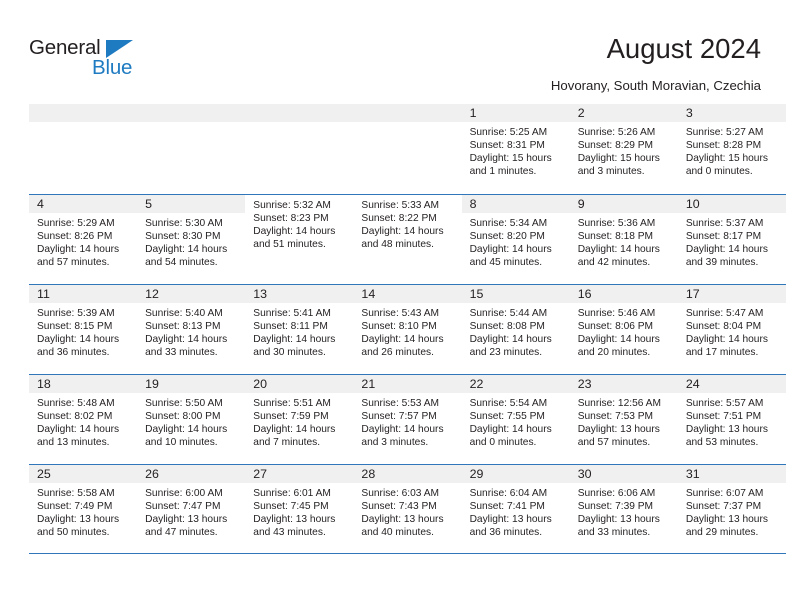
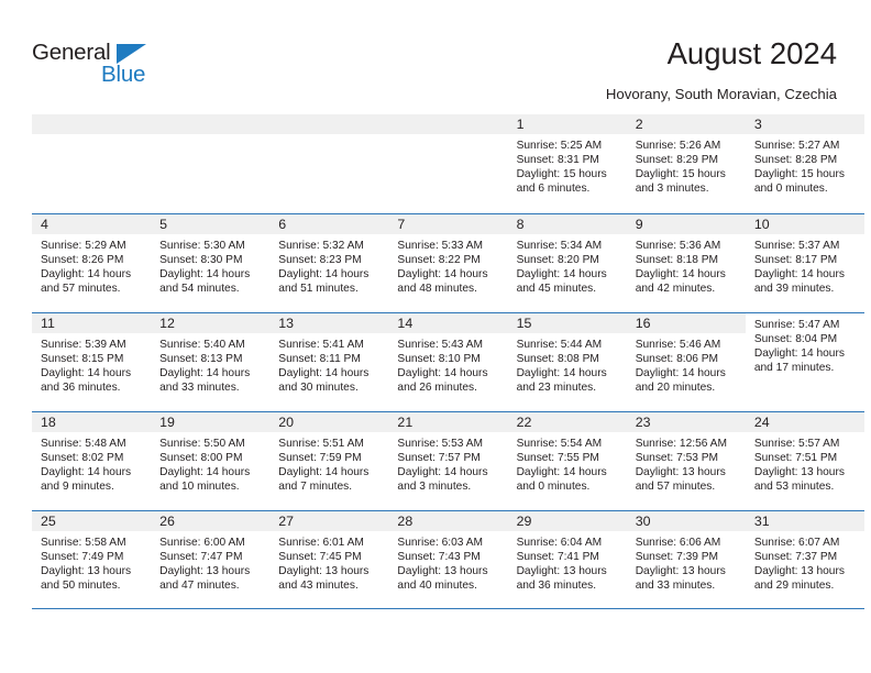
  General
  Blue
  August 2024
  Hovorany, South Moravian, Czechia
  1
  Sunrise: 5:25 AM
  Sunset: 8:31 PM
  Daylight: 15 hours
- and 1 minutes.
+ and 6 minutes.
  2
  Sunrise: 5:26 AM
  Sunset: 8:29 PM
  Daylight: 15 hours
  and 3 minutes.
  3
  Sunrise: 5:27 AM
  Sunset: 8:28 PM
  Daylight: 15 hours
  and 0 minutes.
  4
  Sunrise: 5:29 AM
  Sunset: 8:26 PM
  Daylight: 14 hours
  and 57 minutes.
  5
  Sunrise: 5:30 AM
  Sunset: 8:30 PM
  Daylight: 14 hours
  and 54 minutes.
+ 6
  Sunrise: 5:32 AM
  Sunset: 8:23 PM
  Daylight: 14 hours
  and 51 minutes.
+ 7
  Sunrise: 5:33 AM
  Sunset: 8:22 PM
  Daylight: 14 hours
  and 48 minutes.
  8
  Sunrise: 5:34 AM
  Sunset: 8:20 PM
  Daylight: 14 hours
  and 45 minutes.
  9
  Sunrise: 5:36 AM
  Sunset: 8:18 PM
  Daylight: 14 hours
  and 42 minutes.
  10
  Sunrise: 5:37 AM
  Sunset: 8:17 PM
  Daylight: 14 hours
  and 39 minutes.
  11
  Sunrise: 5:39 AM
  Sunset: 8:15 PM
  Daylight: 14 hours
  and 36 minutes.
  12
  Sunrise: 5:40 AM
  Sunset: 8:13 PM
  Daylight: 14 hours
  and 33 minutes.
  13
  Sunrise: 5:41 AM
  Sunset: 8:11 PM
  Daylight: 14 hours
  and 30 minutes.
  14
  Sunrise: 5:43 AM
  Sunset: 8:10 PM
  Daylight: 14 hours
  and 26 minutes.
  15
  Sunrise: 5:44 AM
  Sunset: 8:08 PM
  Daylight: 14 hours
  and 23 minutes.
  16
  Sunrise: 5:46 AM
  Sunset: 8:06 PM
  Daylight: 14 hours
  and 20 minutes.
- 17
  Sunrise: 5:47 AM
  Sunset: 8:04 PM
  Daylight: 14 hours
  and 17 minutes.
  18
  Sunrise: 5:48 AM
  Sunset: 8:02 PM
  Daylight: 14 hours
- and 13 minutes.
+ and 9 minutes.
  19
  Sunrise: 5:50 AM
  Sunset: 8:00 PM
  Daylight: 14 hours
  and 10 minutes.
  20
  Sunrise: 5:51 AM
  Sunset: 7:59 PM
  Daylight: 14 hours
  and 7 minutes.
  21
  Sunrise: 5:53 AM
  Sunset: 7:57 PM
  Daylight: 14 hours
  and 3 minutes.
  22
  Sunrise: 5:54 AM
  Sunset: 7:55 PM
  Daylight: 14 hours
  and 0 minutes.
  23
  Sunrise: 12:56 AM
  Sunset: 7:53 PM
  Daylight: 13 hours
  and 57 minutes.
  24
  Sunrise: 5:57 AM
  Sunset: 7:51 PM
  Daylight: 13 hours
  and 53 minutes.
  25
  Sunrise: 5:58 AM
  Sunset: 7:49 PM
  Daylight: 13 hours
  and 50 minutes.
  26
  Sunrise: 6:00 AM
  Sunset: 7:47 PM
  Daylight: 13 hours
  and 47 minutes.
  27
  Sunrise: 6:01 AM
  Sunset: 7:45 PM
  Daylight: 13 hours
  and 43 minutes.
  28
  Sunrise: 6:03 AM
  Sunset: 7:43 PM
  Daylight: 13 hours
  and 40 minutes.
  29
  Sunrise: 6:04 AM
  Sunset: 7:41 PM
  Daylight: 13 hours
  and 36 minutes.
  30
  Sunrise: 6:06 AM
  Sunset: 7:39 PM
  Daylight: 13 hours
  and 33 minutes.
  31
  Sunrise: 6:07 AM
  Sunset: 7:37 PM
  Daylight: 13 hours
  and 29 minutes.
